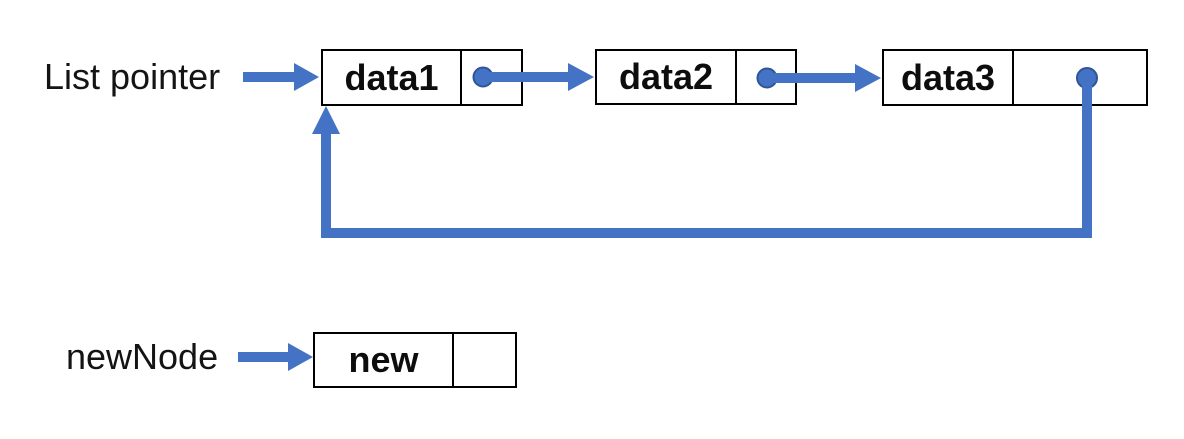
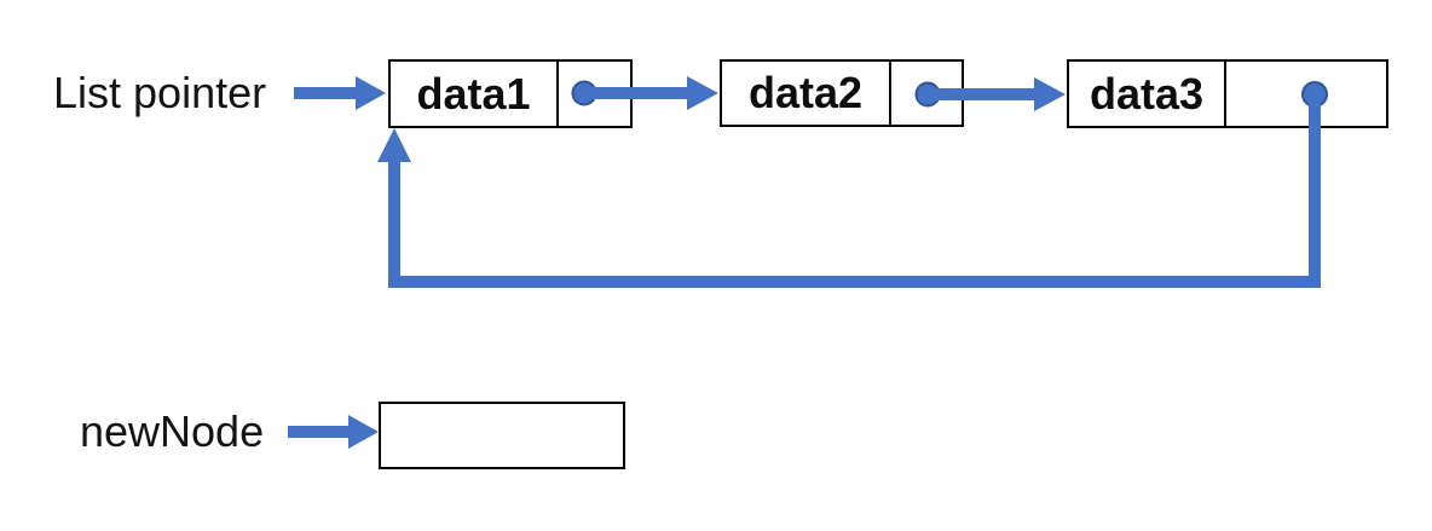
  List pointer
  newNode
  data1
  data2
  data3
- new
